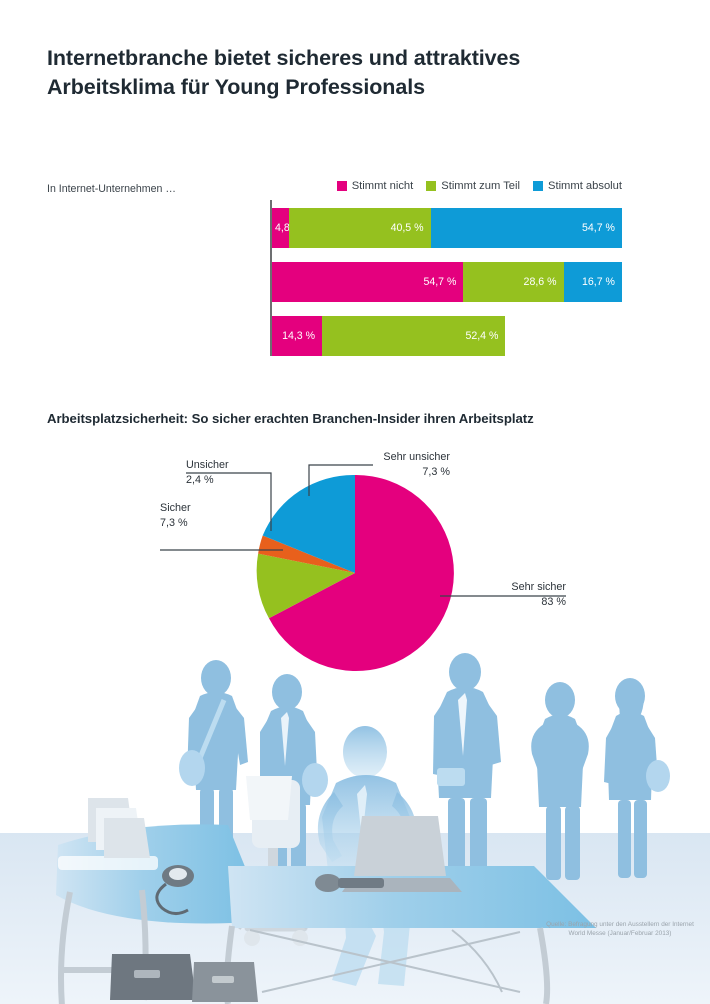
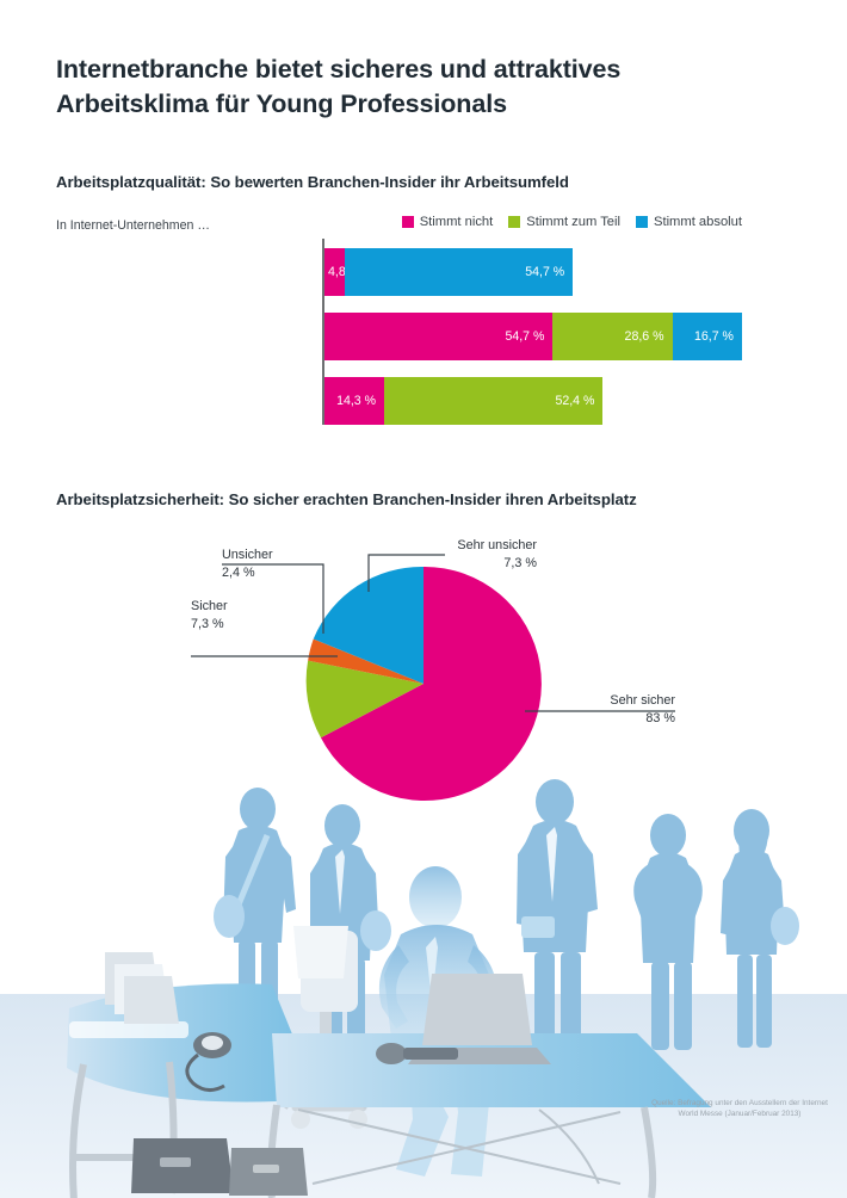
  Internetbranche bietet sicheres und attraktives Arbeitsklima für Young Professionals
+ Arbeitsplatzqualität: So bewerten Branchen-Insider ihr Arbeitsumfeld
  In Internet-Unternehmen …
  Stimmt nicht
  Stimmt zum Teil
  Stimmt absolut
  4,8
- 40,5 %
  54,7 %
  54,7 %
  28,6 %
  16,7 %
  14,3 %
  52,4 %
  Arbeitsplatzsicherheit: So sicher erachten Branchen-Insider ihren Arbeitsplatz
  Sehr unsicher
  7,3 %
  Unsicher
  2,4 %
  Sicher
  7,3 %
  Sehr sicher
  83 %
